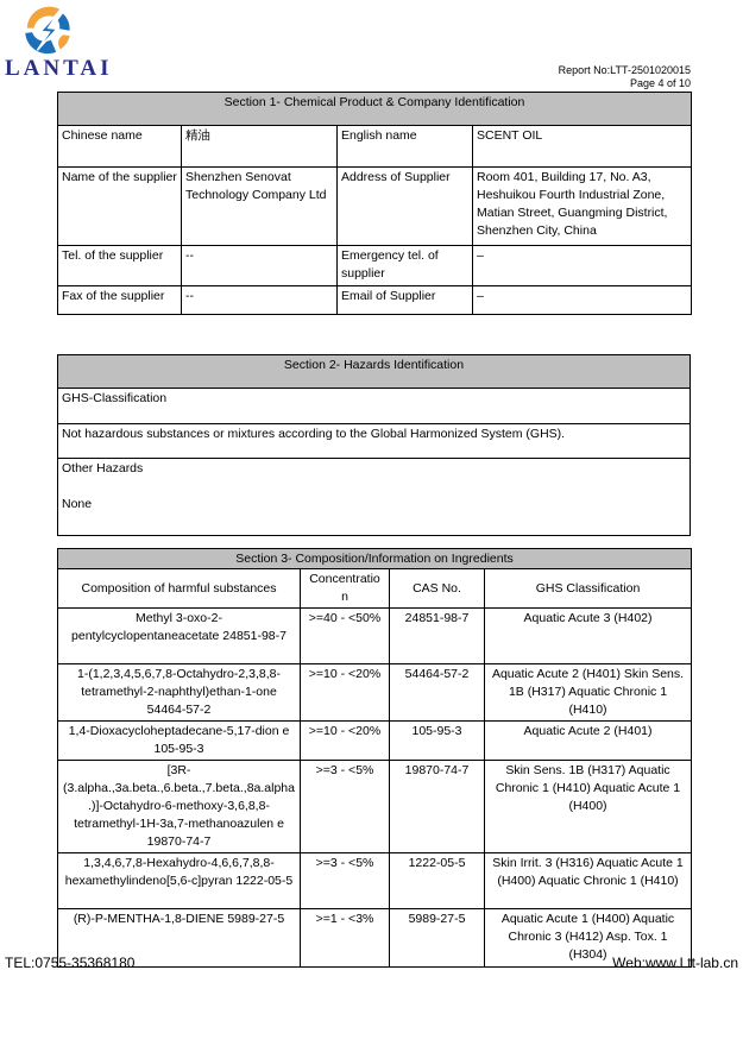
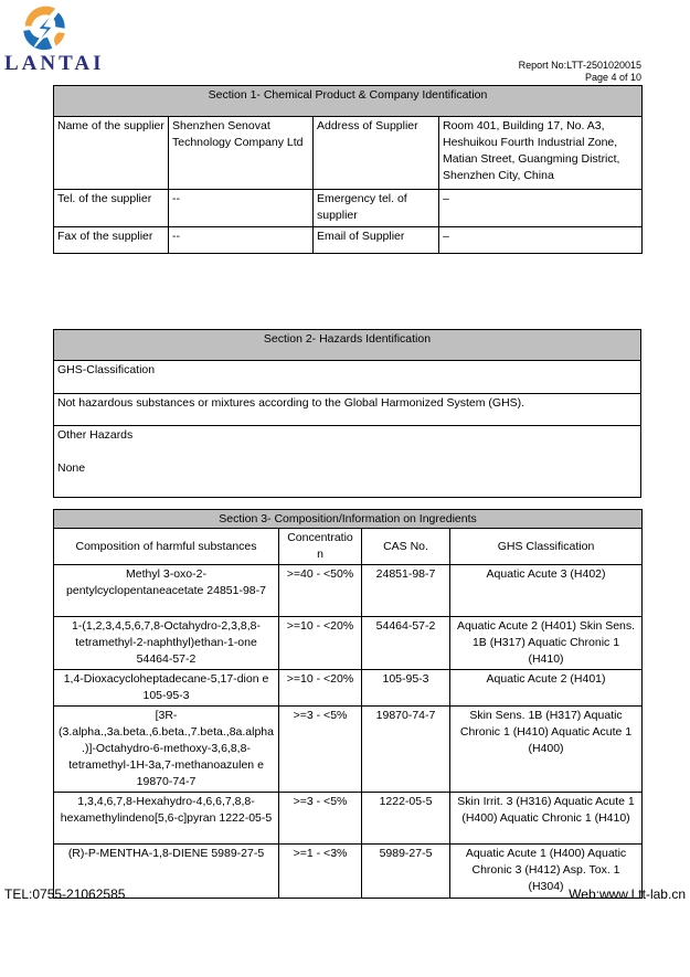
  LANTAI
  Report No:LTT-2501020015
  Page 4 of 10
  Section 1- Chemical Product & Company Identification
- Chinese name	精油	English name	SCENT OIL
  Name of the supplier	Shenzhen Senovat Technology Company Ltd	Address of Supplier	Room 401, Building 17, No. A3, Heshuikou Fourth Industrial Zone, Matian Street, Guangming District, Shenzhen City, China
  Tel. of the supplier	--	Emergency tel. of supplier	–
  Fax of the supplier	--	Email of Supplier	–
  Section 2- Hazards Identification
  GHS-Classification
  Not hazardous substances or mixtures according to the Global Harmonized System (GHS).
  Other Hazards None
  Section 3- Composition/Information on Ingredients
  Composition of harmful substances	Concentration	CAS No.	GHS Classification
  Methyl 3-oxo-2-pentylcyclopentaneacetate 24851-98-7	>=40 - <50%	24851-98-7	Aquatic Acute 3 (H402)
  1-(1,2,3,4,5,6,7,8-Octahydro-2,3,8,8-tetramethyl-2-naphthyl)ethan-1-one 54464-57-2	>=10 - <20%	54464-57-2	Aquatic Acute 2 (H401) Skin Sens. 1B (H317) Aquatic Chronic 1 (H410)
  1,4-Dioxacycloheptadecane-5,17-dion e 105-95-3	>=10 - <20%	105-95-3	Aquatic Acute 2 (H401)
  [3R-(3.alpha.,3a.beta.,6.beta.,7.beta.,8a.alpha.)]-Octahydro-6-methoxy-3,6,8,8-tetramethyl-1H-3a,7-methanoazulen e 19870-74-7	>=3 - <5%	19870-74-7	Skin Sens. 1B (H317) Aquatic Chronic 1 (H410) Aquatic Acute 1 (H400)
  1,3,4,6,7,8-Hexahydro-4,6,6,7,8,8-hexamethylindeno[5,6-c]pyran 1222-05-5	>=3 - <5%	1222-05-5	Skin Irrit. 3 (H316) Aquatic Acute 1 (H400) Aquatic Chronic 1 (H410)
  (R)-P-MENTHA-1,8-DIENE 5989-27-5	>=1 - <3%	5989-27-5	Aquatic Acute 1 (H400) Aquatic Chronic 3 (H412) Asp. Tox. 1 (H304)
- TEL:0755-35368180
+ TEL:0755-21062585
  Web:www.Ltt-lab.cn
